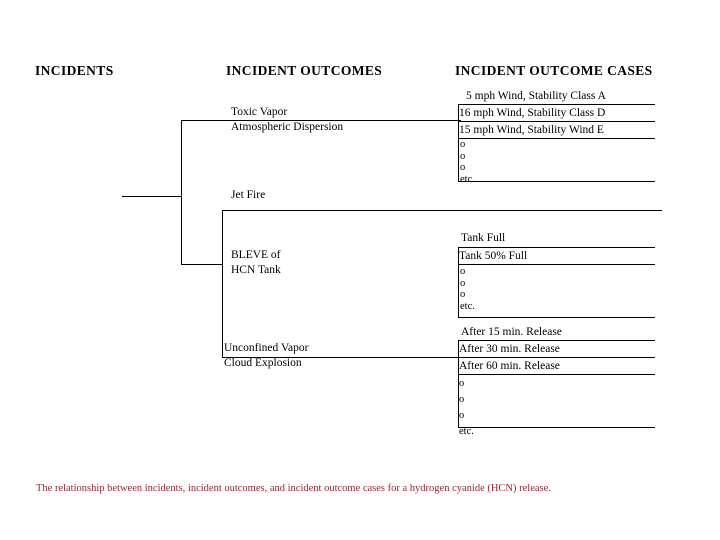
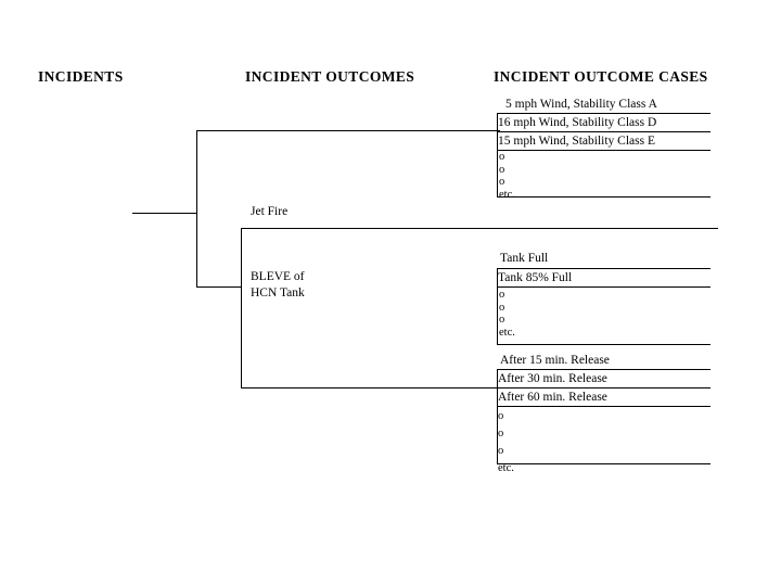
  INCIDENTS
  INCIDENT OUTCOMES
  INCIDENT OUTCOME CASES
- Toxic Vapor
- Atmospheric Dispersion
  Jet Fire
  BLEVE of
  HCN Tank
- Unconfined Vapor
- Cloud Explosion
  5 mph Wind, Stability Class A
  16 mph Wind, Stability Class D
- 15 mph Wind, Stability Wind E
+ 15 mph Wind, Stability Class E
  o
  o
  o
  etc.
  Tank Full
- Tank 50% Full
+ Tank 85% Full
  o
  o
  o
  etc.
  After 15 min. Release
  After 30 min. Release
  After 60 min. Release
  o
  o
  o
  etc.
- The relationship between incidents, incident outcomes, and incident outcome cases for a hydrogen cyanide (HCN) release.
